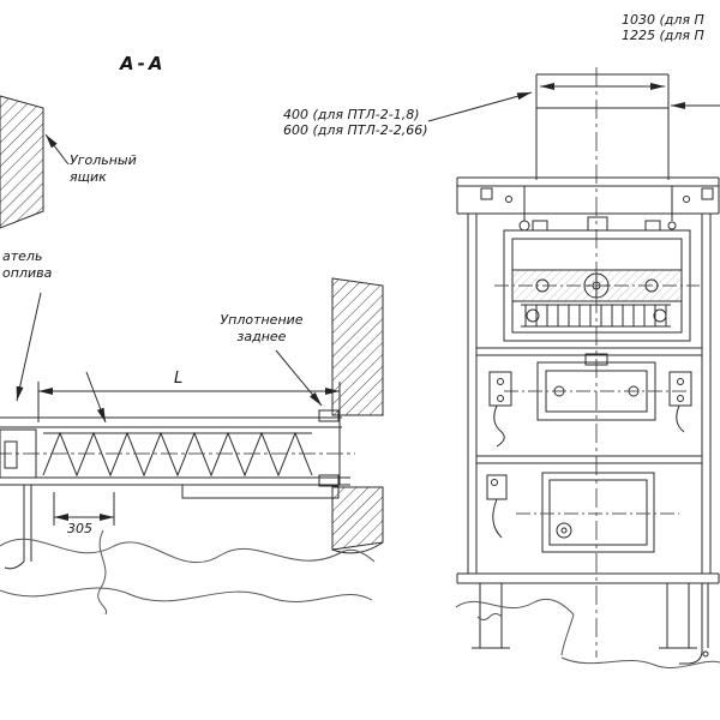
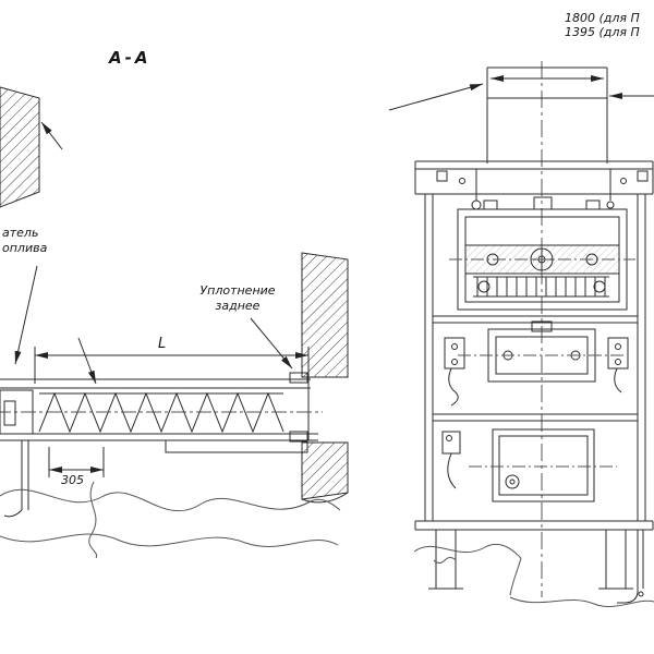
  А-А
- Угольный
- ящик
  атель
  оплива
  Уплотнение
  заднее
  L
  305
- 400 (для ПТЛ-2-1,8)
- 600 (для ПТЛ-2-2,66)
- 1030 (для П
+ 1800 (для П
- 1225 (для П
+ 1395 (для П
